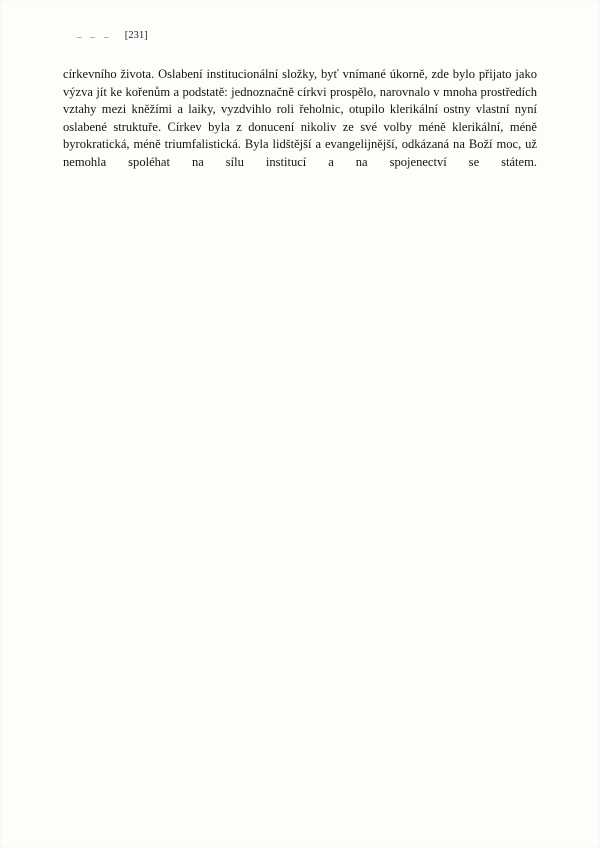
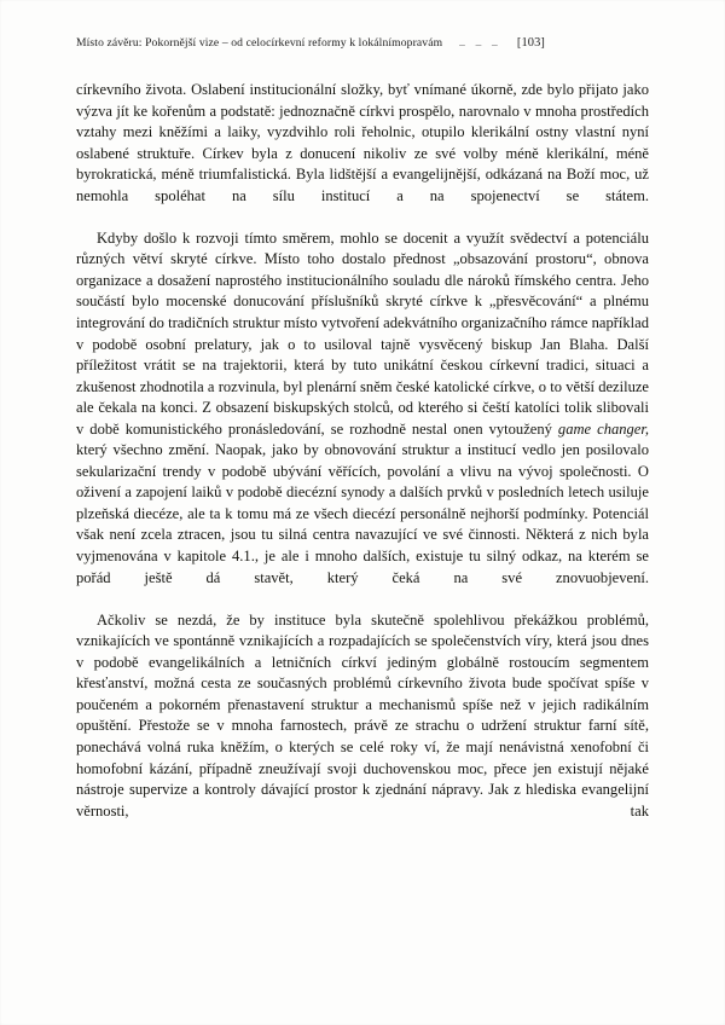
+ Místo závěru: Pokornější vize – od celocírkevní reformy k lokálnímopravám
  _ _ _
- [231]
+ [103]
  církevního života. Oslabení institucionální složky, byť vnímané úkorně, zde bylo přijato jako výzva jít ke kořenům a podstatě: jednoznačně církvi prospělo, narovnalo v mnoha prostředích vztahy mezi kněžími a laiky, vyzdvihlo roli řeholnic, otupilo klerikální ostny vlastní nyní oslabené struktuře. Církev byla z donucení nikoliv ze své volby méně klerikální, méně byrokratická, méně triumfalistická. Byla lidštější a evangelijnější, odkázaná na Boží moc, už nemohla spoléhat na sílu institucí a na spojenectví se státem.
+ Kdyby došlo k rozvoji tímto směrem, mohlo se docenit a využít svědectví a potenciálu různých větví skryté církve. Místo toho dostalo přednost „obsazování prostoru“, obnova organizace a dosažení naprostého institucionálního souladu dle nároků římského centra. Jeho součástí bylo mocenské donucování příslušníků skryté církve k „přesvěcování“ a plnému integrování do tradičních struktur místo vytvoření adekvátního organizačního rámce například v podobě osobní prelatury, jak o to usiloval tajně vysvěcený biskup Jan Blaha. Další příležitost vrátit se na trajektorii, která by tuto unikátní českou církevní tradici, situaci a zkušenost zhodnotila a rozvinula, byl plenární sněm české katolické církve, o to větší deziluze ale čekala na konci. Z obsazení biskupských stolců, od kterého si čeští katolíci tolik slibovali v době komunistického pronásledování, se rozhodně nestal onen vytoužený game changer, který všechno změní. Naopak, jako by obnovování struktur a institucí vedlo jen posilovalo sekularizační trendy v podobě ubývání věřících, povolání a vlivu na vývoj společnosti. O oživení a zapojení laiků v podobě diecézní synody a dalších prvků v posledních letech usiluje plzeňská diecéze, ale ta k tomu má ze všech diecézí personálně nejhorší podmínky. Potenciál však není zcela ztracen, jsou tu silná centra navazující ve své činnosti. Některá z nich byla vyjmenována v kapitole 4.1., je ale i mnoho dalších, existuje tu silný odkaz, na kterém se pořád ještě dá stavět, který čeká na své znovuobjevení.
+ Ačkoliv se nezdá, že by instituce byla skutečně spolehlivou překážkou problémů, vznikajících ve spontánně vznikajících a rozpadajících se společenstvích víry, která jsou dnes v podobě evangelikálních a letničních církví jediným globálně rostoucím segmentem křesťanství, možná cesta ze současných problémů církevního života bude spočívat spíše v poučeném a pokorném přenastavení struktur a mechanismů spíše než v jejich radikálním opuštění. Přestože se v mnoha farnostech, právě ze strachu o udržení struktur farní sítě, ponechává volná ruka kněžím, o kterých se celé roky ví, že mají nenávistná xenofobní či homofobní kázání, případně zneužívají svoji duchovenskou moc, přece jen existují nějaké nástroje supervize a kontroly dávající prostor k zjednání nápravy. Jak z hlediska evangelijní věrnosti, tak
